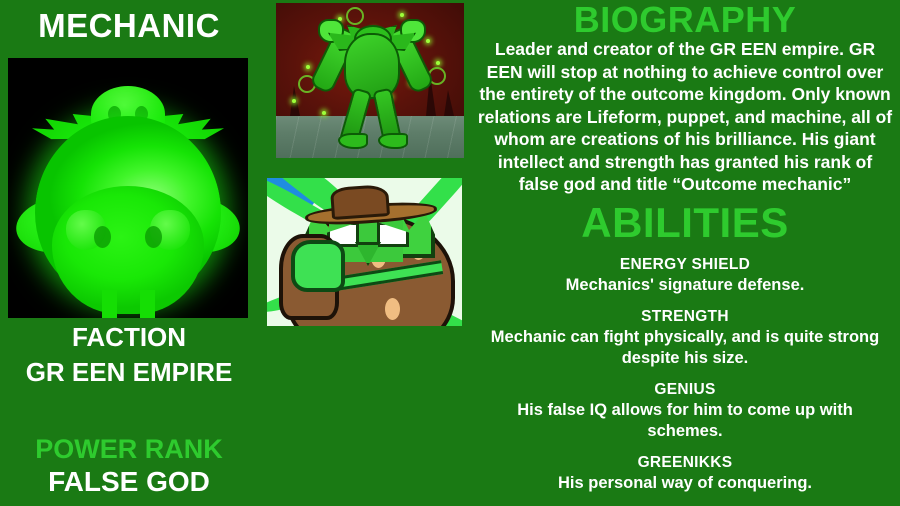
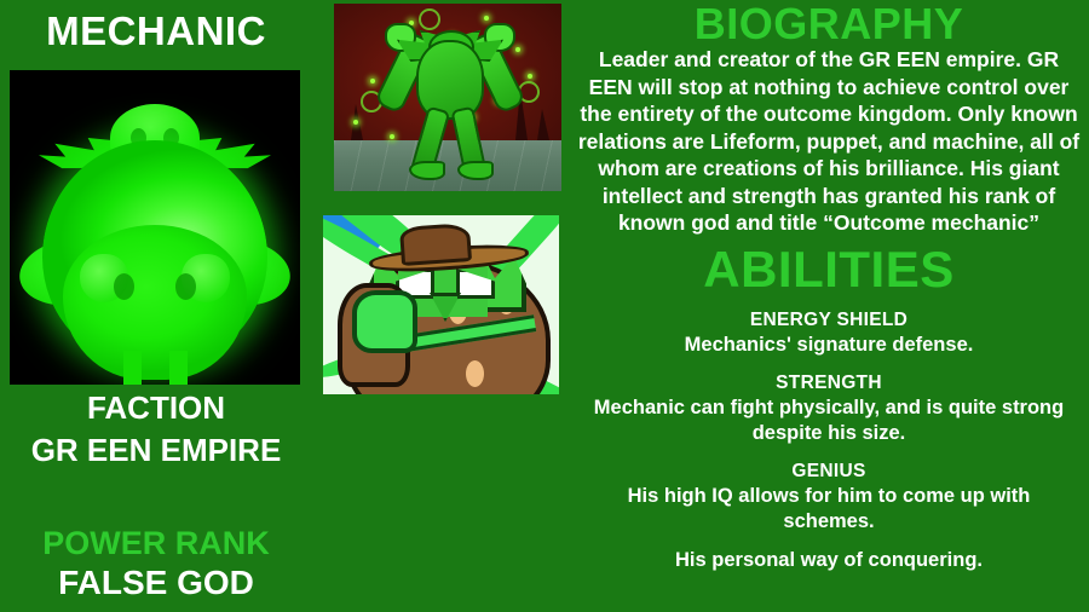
  MECHANIC
  FACTION
  GR EEN EMPIRE
  POWER RANK
  FALSE GOD
  BIOGRAPHY
- Leader and creator of the GR EEN empire. GR EEN will stop at nothing to achieve control over the entirety of the outcome kingdom. Only known relations are Lifeform, puppet, and machine, all of whom are creations of his brilliance. His giant intellect and strength has granted his rank of false god and title “Outcome mechanic”
+ Leader and creator of the GR EEN empire. GR EEN will stop at nothing to achieve control over the entirety of the outcome kingdom. Only known relations are Lifeform, puppet, and machine, all of whom are creations of his brilliance. His giant intellect and strength has granted his rank of known god and title “Outcome mechanic”
  ABILITIES
  ENERGY SHIELD
  Mechanics' signature defense.
  STRENGTH
  Mechanic can fight physically, and is quite strong despite his size.
  GENIUS
- His false IQ allows for him to come up with schemes.
+ His high IQ allows for him to come up with schemes.
- GREENIKKS
  His personal way of conquering.
